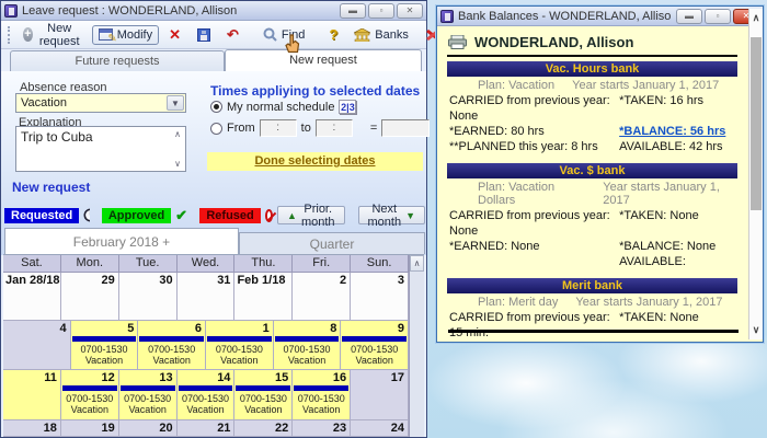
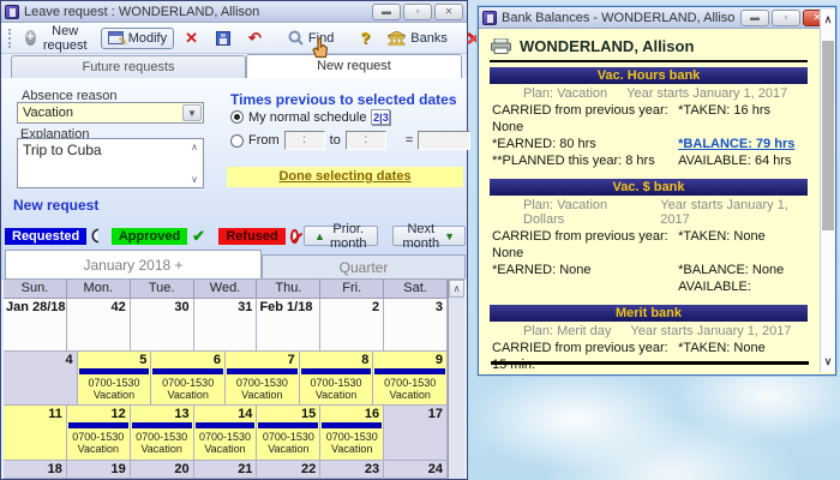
  Leave request : WONDERLAND, Allison
  ▬
  ▫
  ✕
  +
  New request
  Modify
  ✕
  ↶
  Fnd
  ?
  Banks
  Future requests
  New request
  Absence reason
  Vacation
  ▼
  Explanation
  Trip to Cuba
  ∧
  ∨
- Times appliying to selected dates
+ Times previous to selected dates
  My normal schedule
  2|3
  From
  :
  to
  :
  =
  Done selecting dates
  New request
  Requested
  Approved
  ✔
  Refused
  ▲
  Prior. month
  Next month
  ▼
- February 2018 +
+ January 2018 +
  Quarter
- Sat.
+ Sun.
  Mon.
  Tue.
  Wed.
  Thu.
  Fri.
- Sun.
+ Sat.
  Jan 28/18
- 29
+ 42
  30
  31
  Feb 1/18
  2
  3
  4
  5
  0700-1530
  Vacation
  6
  0700-1530
  Vacation
- 1
+ 7
  0700-1530
  Vacation
  8
  0700-1530
  Vacation
  9
  0700-1530
  Vacation
  11
  12
  0700-1530
  Vacation
  13
  0700-1530
  Vacation
  14
  0700-1530
  Vacation
  15
  0700-1530
  Vacation
  16
  0700-1530
  Vacation
  17
  18
  19
  20
  21
  22
  23
  24
  ∧
  Bank Balances - WONDERLAND, Alliso
  ▬
  ▫
  ✕
  WONDERLAND, Allison
  Vac. Hours bank
  Plan: Vacation
  Year starts January 1, 2017
  CARRIED from previous year: None
  *TAKEN: 16 hrs
  *EARNED: 80 hrs
- *BALANCE: 56 hrs
+ *BALANCE: 79 hrs
  **PLANNED this year: 8 hrs
- AVAILABLE: 42 hrs
+ AVAILABLE: 64 hrs
  Vac. $ bank
  Plan: Vacation Dollars
  Year starts January 1, 2017
  CARRIED from previous year: None
  *TAKEN: None
  *EARNED: None
  *BALANCE: None
  AVAILABLE:
  Merit bank
  Plan: Merit day
  Year starts January 1, 2017
  CARRIED from previous year: 15 min.
  *TAKEN: None
  ∧
  ∨
